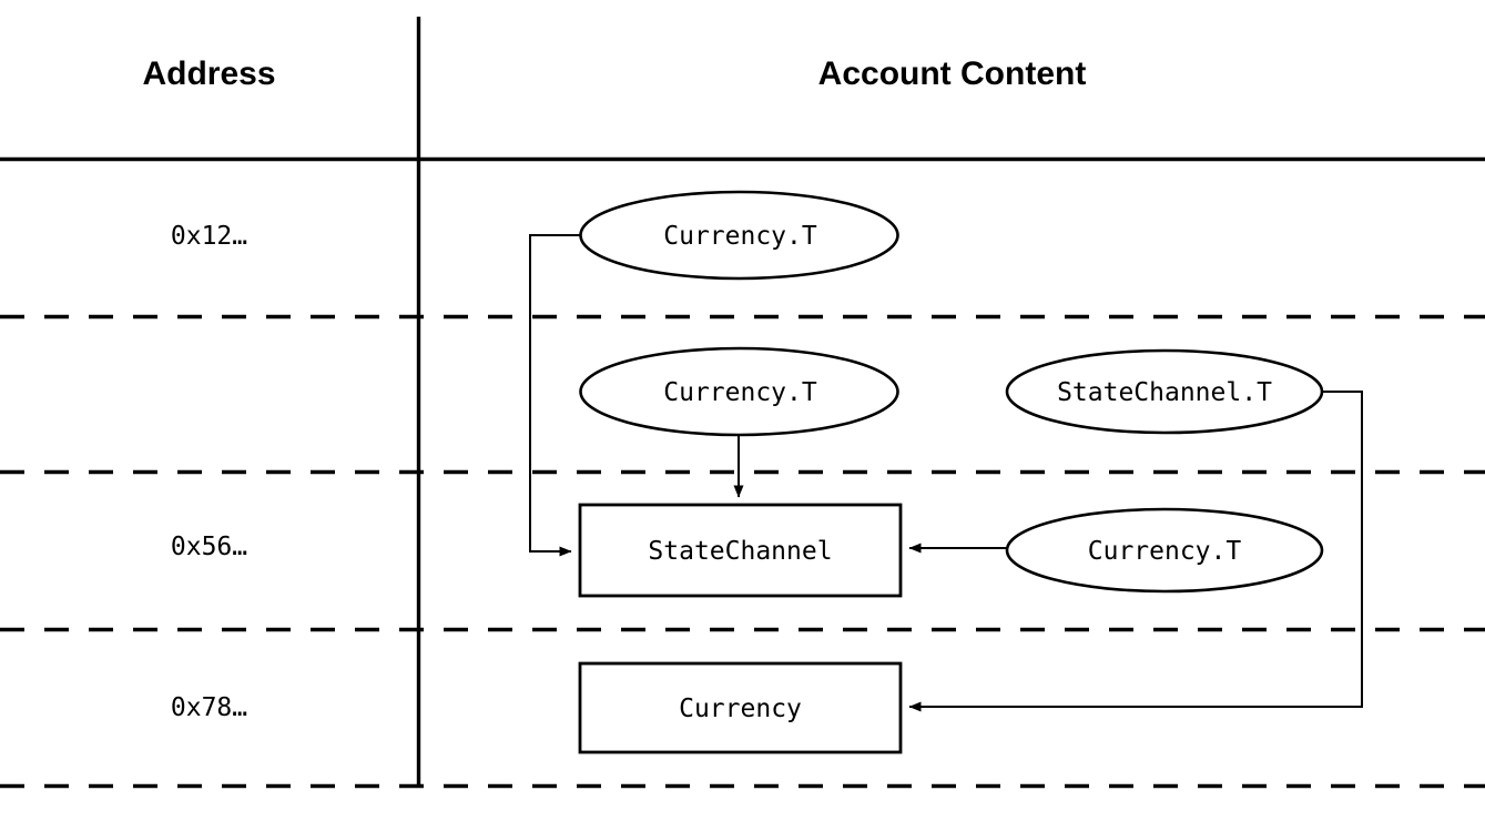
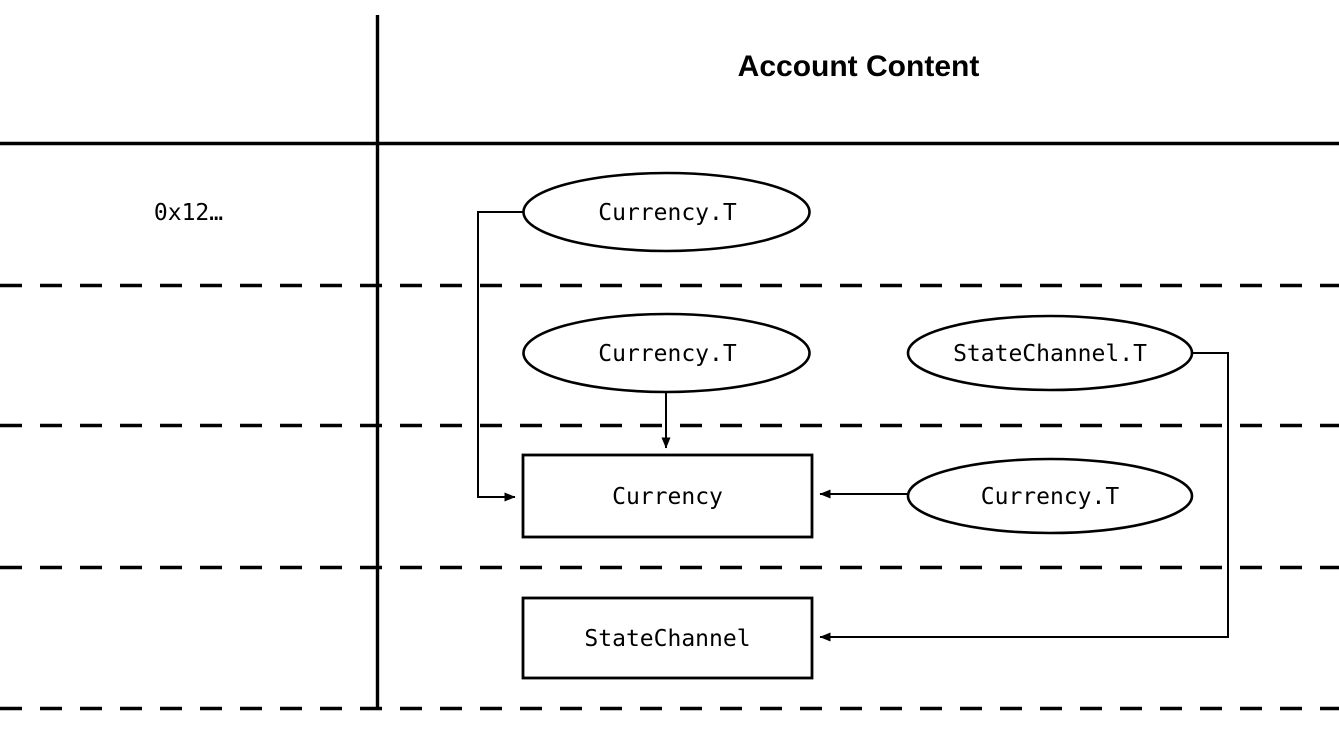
- Address
  Account Content
  0x12…
- 0x56…
- 0x78…
  Currency.T
  Currency.T
  StateChannel.T
- StateChannel
+ Currency
  Currency.T
- Currency
+ StateChannel
